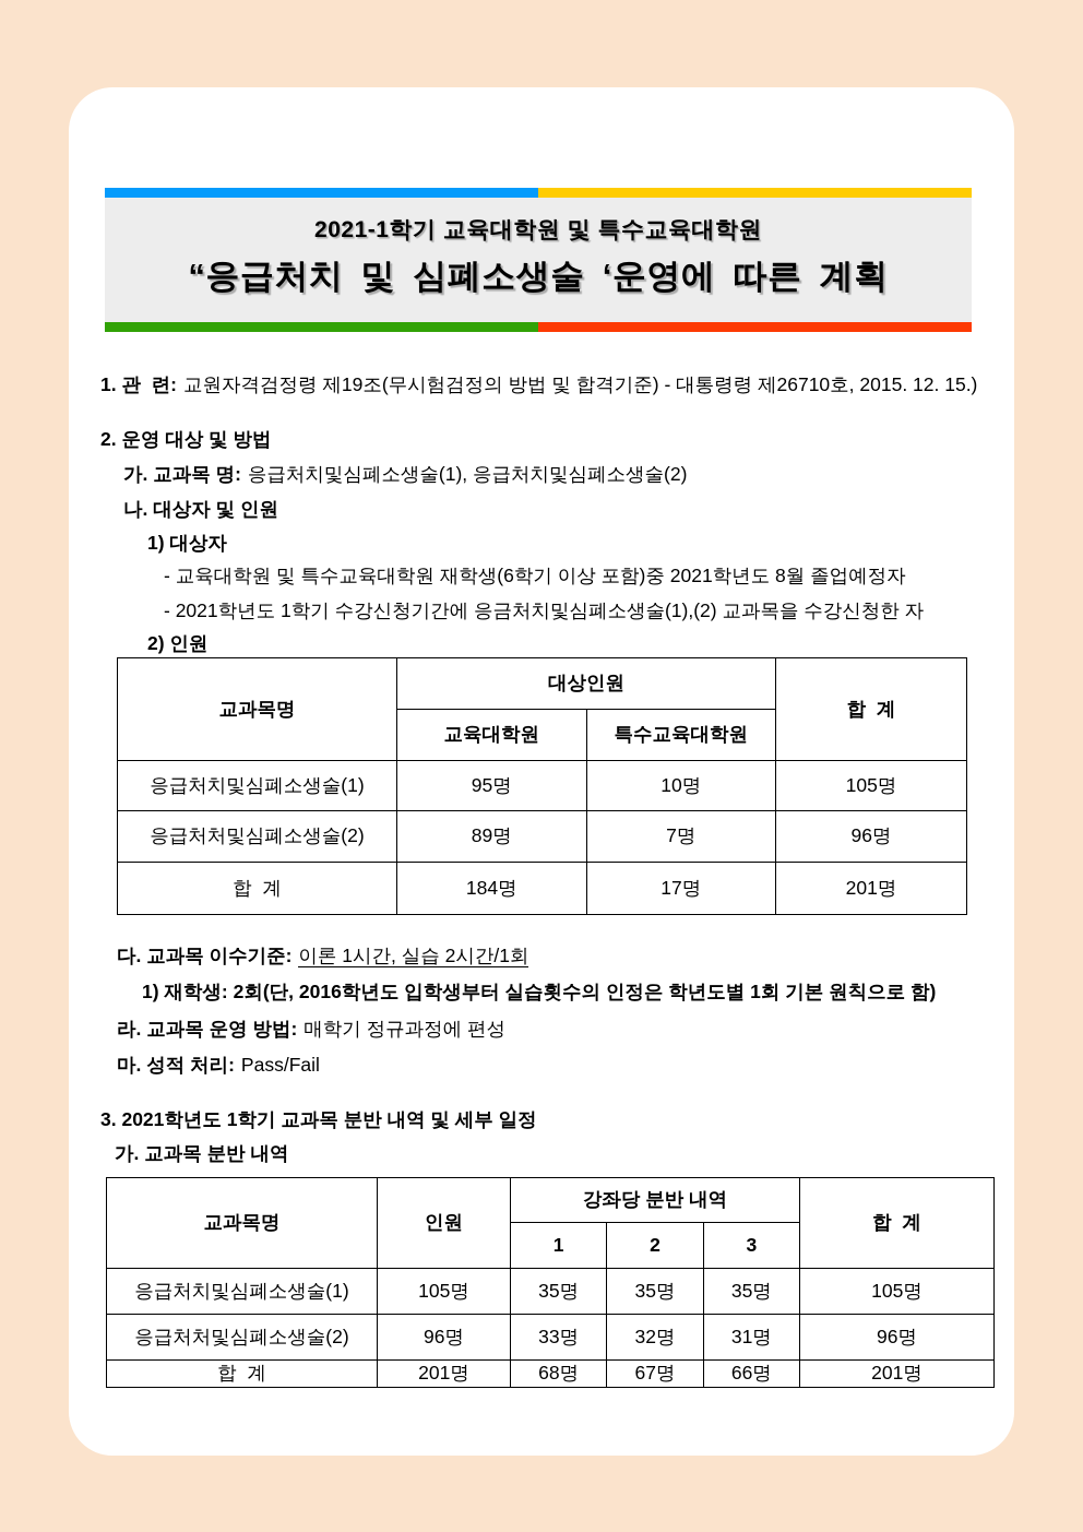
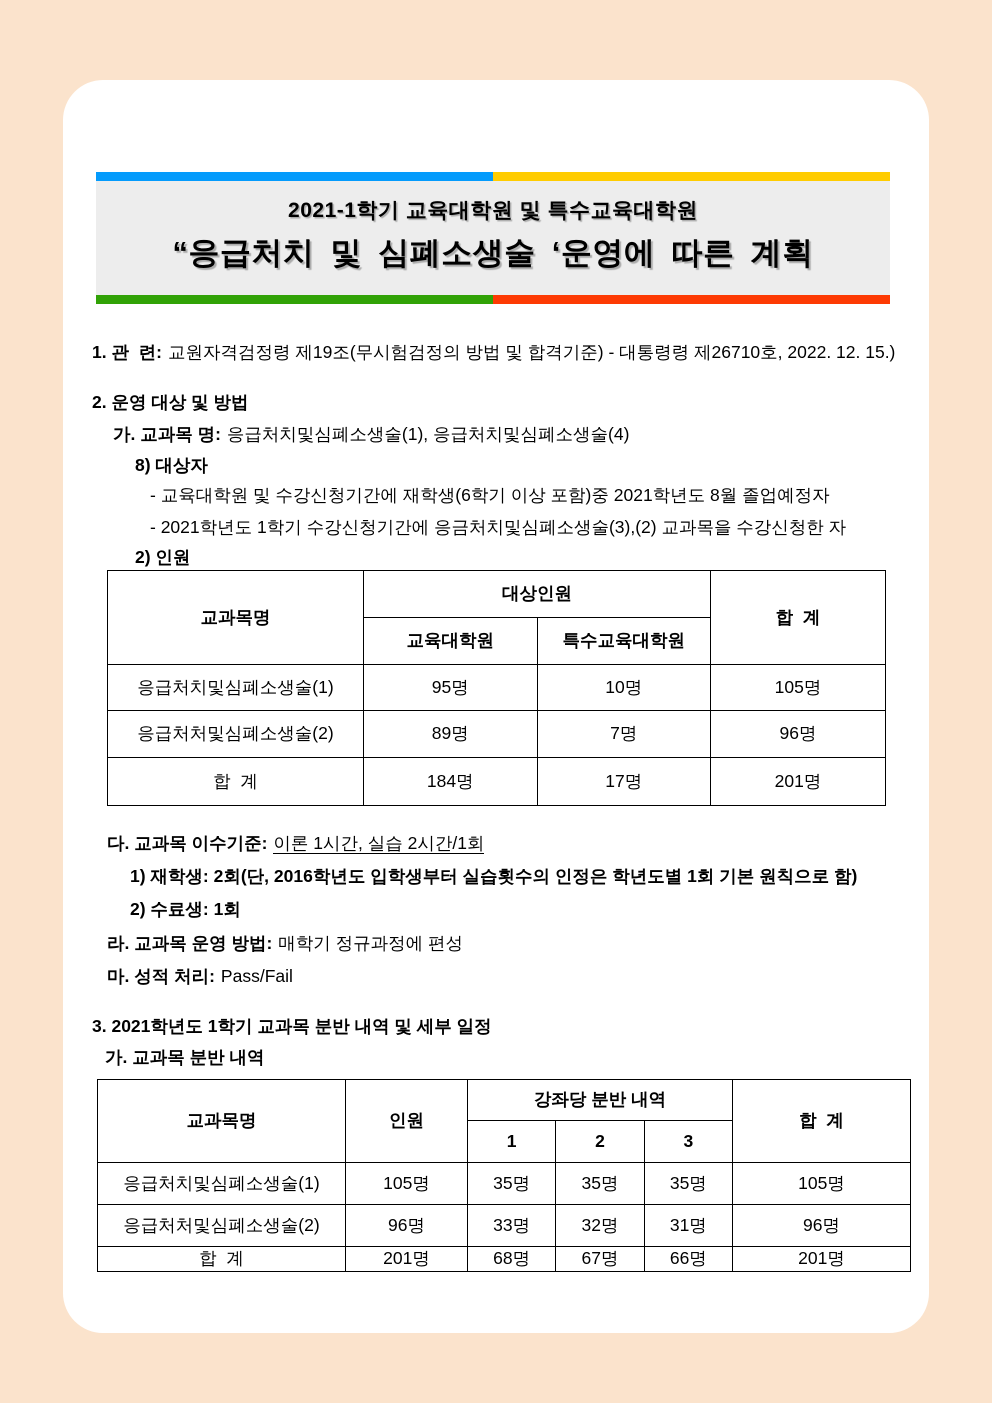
  2021-1학기 교육대학원 및 특수교육대학원
  “응급처치 및 심폐소생술 ‘운영에 따른 계획
- 1. 관 련: 교원자격검정령 제19조(무시험검정의 방법 및 합격기준) - 대통령령 제26710호, 2015. 12. 15.)
+ 1. 관 련: 교원자격검정령 제19조(무시험검정의 방법 및 합격기준) - 대통령령 제26710호, 2022. 12. 15.)
  2. 운영 대상 및 방법
- 가. 교과목 명: 응급처치및심폐소생술(1), 응급처치및심폐소생술(2)
+ 가. 교과목 명: 응급처치및심폐소생술(1), 응급처치및심폐소생술(4)
- 나. 대상자 및 인원
- 1) 대상자
+ 8) 대상자
- - 교육대학원 및 특수교육대학원 재학생(6학기 이상 포함)중 2021학년도 8월 졸업예정자
+ - 교육대학원 및 수강신청기간에 재학생(6학기 이상 포함)중 2021학년도 8월 졸업예정자
- - 2021학년도 1학기 수강신청기간에 응금처치및심폐소생술(1),(2) 교과목을 수강신청한 자
+ - 2021학년도 1학기 수강신청기간에 응금처치및심폐소생술(3),(2) 교과목을 수강신청한 자
  2) 인원
  교과목명	대상인원	합 계
  교육대학원	특수교육대학원
  응급처치및심폐소생술(1)	95명	10명	105명
  응급처처및심폐소생술(2)	89명	7명	96명
  합 계	184명	17명	201명
  다. 교과목 이수기준: 이론 1시간, 실습 2시간/1회
  1) 재학생: 2회(단, 2016학년도 입학생부터 실습횟수의 인정은 학년도별 1회 기본 원칙으로 함)
+ 2) 수료생: 1회
  라. 교과목 운영 방법: 매학기 정규과정에 편성
  마. 성적 처리: Pass/Fail
  3. 2021학년도 1학기 교과목 분반 내역 및 세부 일정
  가. 교과목 분반 내역
  교과목명	인원	강좌당 분반 내역	합 계
  1	2	3
  응급처치및심폐소생술(1)	105명	35명	35명	35명	105명
  응급처처및심폐소생술(2)	96명	33명	32명	31명	96명
  합 계	201명	68명	67명	66명	201명
